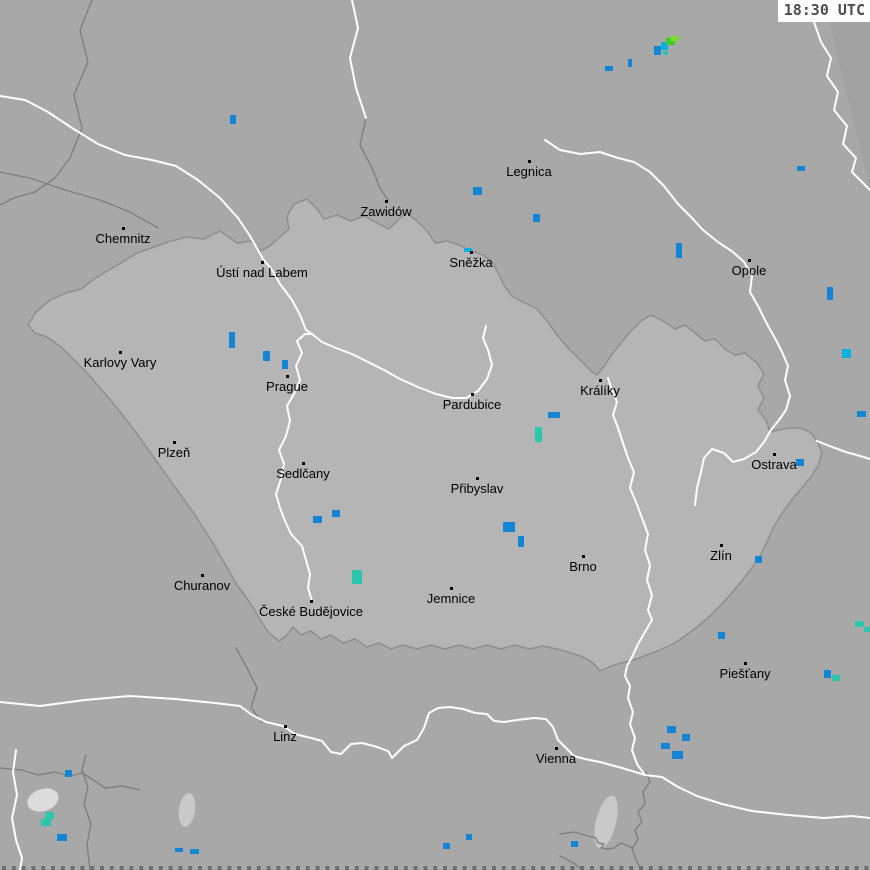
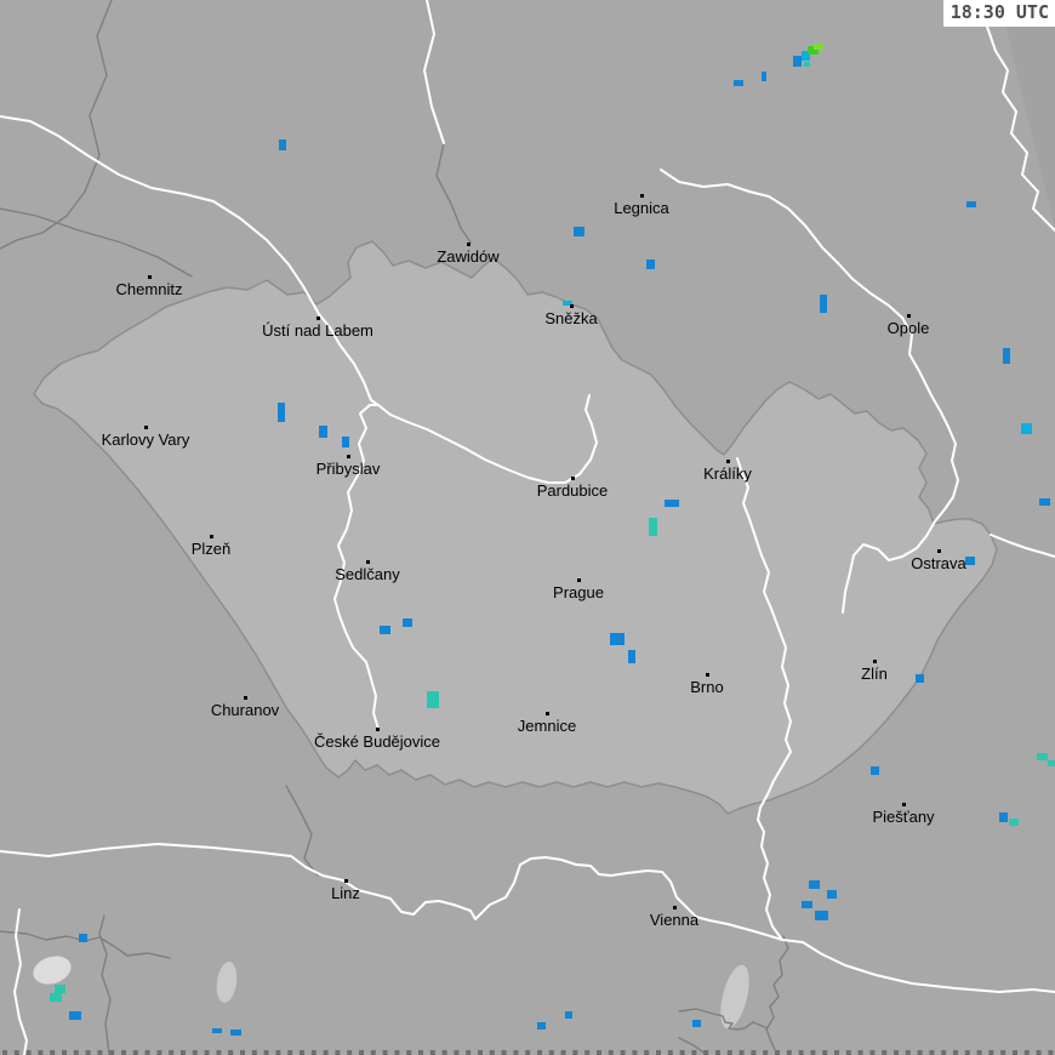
  Chemnitz
  Ústí nad Labem
  Zawidów
  Sněžka
  Legnica
  Opole
  Karlovy Vary
- Prague
+ Přibyslav
  Pardubice
  Králíky
  Plzeň
  Sedlčany
- Přibyslav
+ Prague
  Ostrava
  Zlín
  Brno
  Churanov
  České Budějovice
  Jemnice
  Piešťany
  Linz
  Vienna
  18:30 UTC
